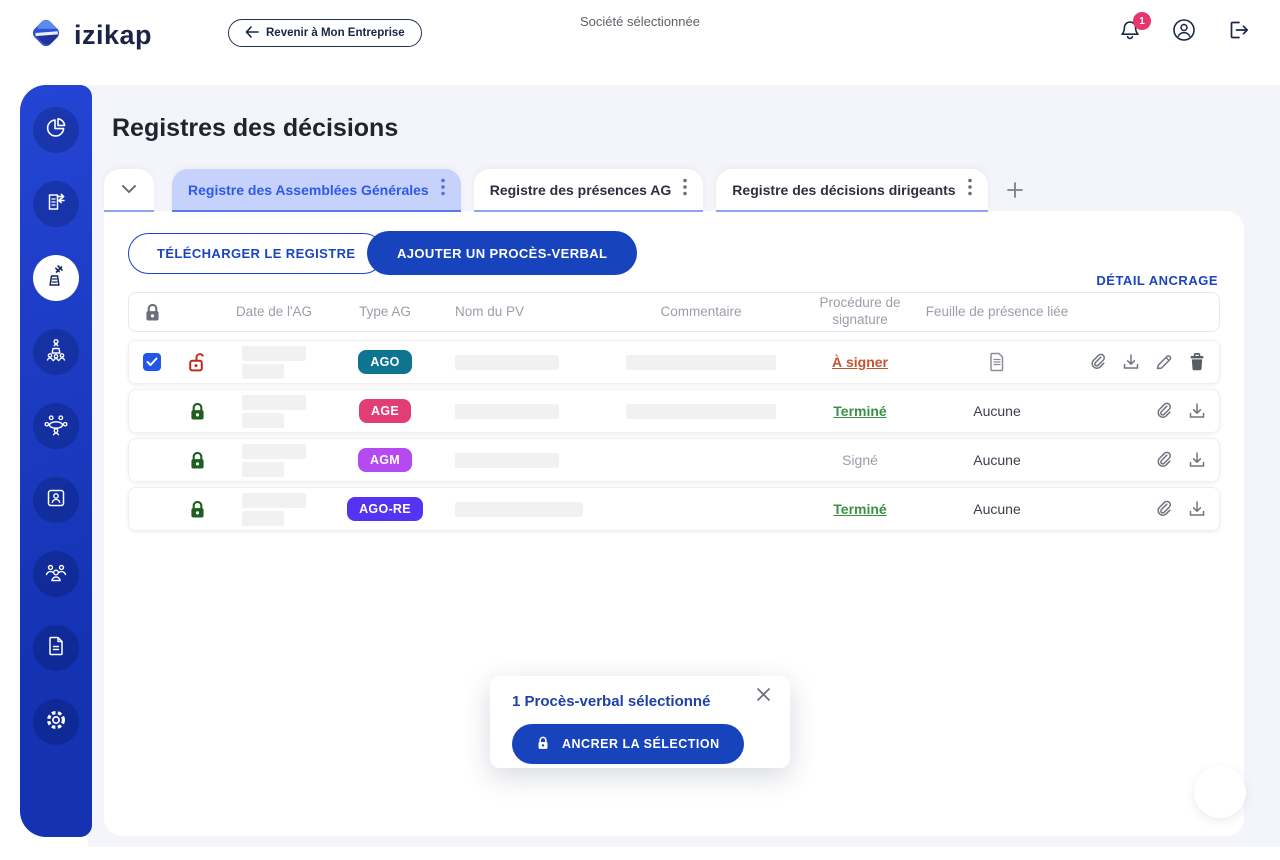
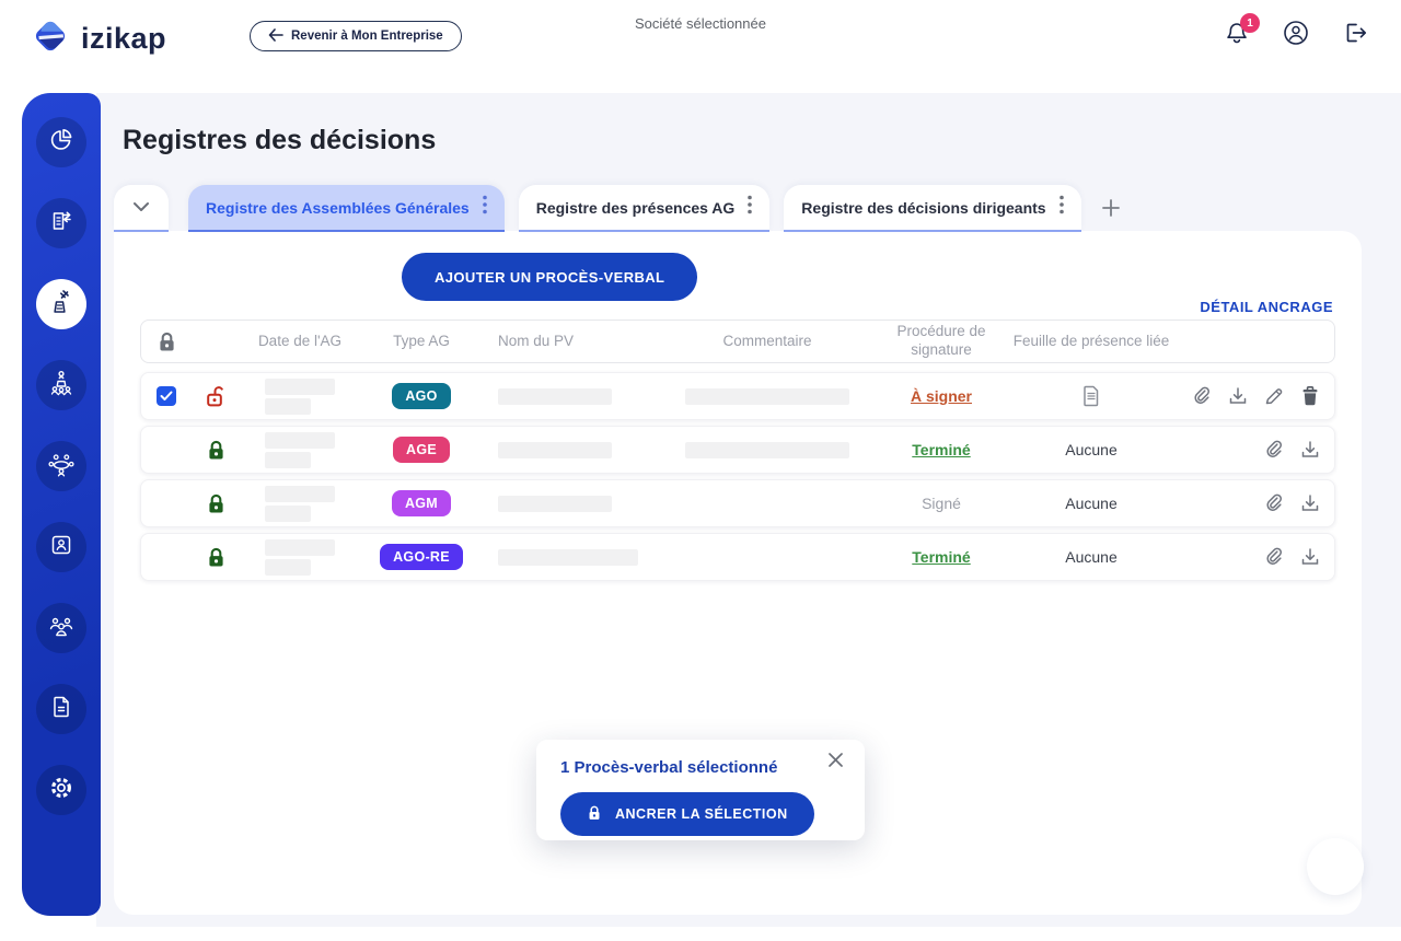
  izikap
  Revenir à Mon Entreprise
  Société sélectionnée
  1
  Registres des décisions
  Registre des Assemblées Générales
  Registre des présences AG
  Registre des décisions dirigeants
- TÉLÉCHARGER LE REGISTRE
  AJOUTER UN PROCÈS-VERBAL
  DÉTAIL ANCRAGE
  Date de l'AG
  Type AG
  Nom du PV
  Commentaire
  Procédure de signature
  Feuille de présence liée
  AGO
  À signer
  AGE
  Terminé
  Aucune
  AGM
  Signé
  Aucune
  AGO-RE
  Terminé
  Aucune
  1 Procès-verbal sélectionné
  ANCRER LA SÉLECTION
